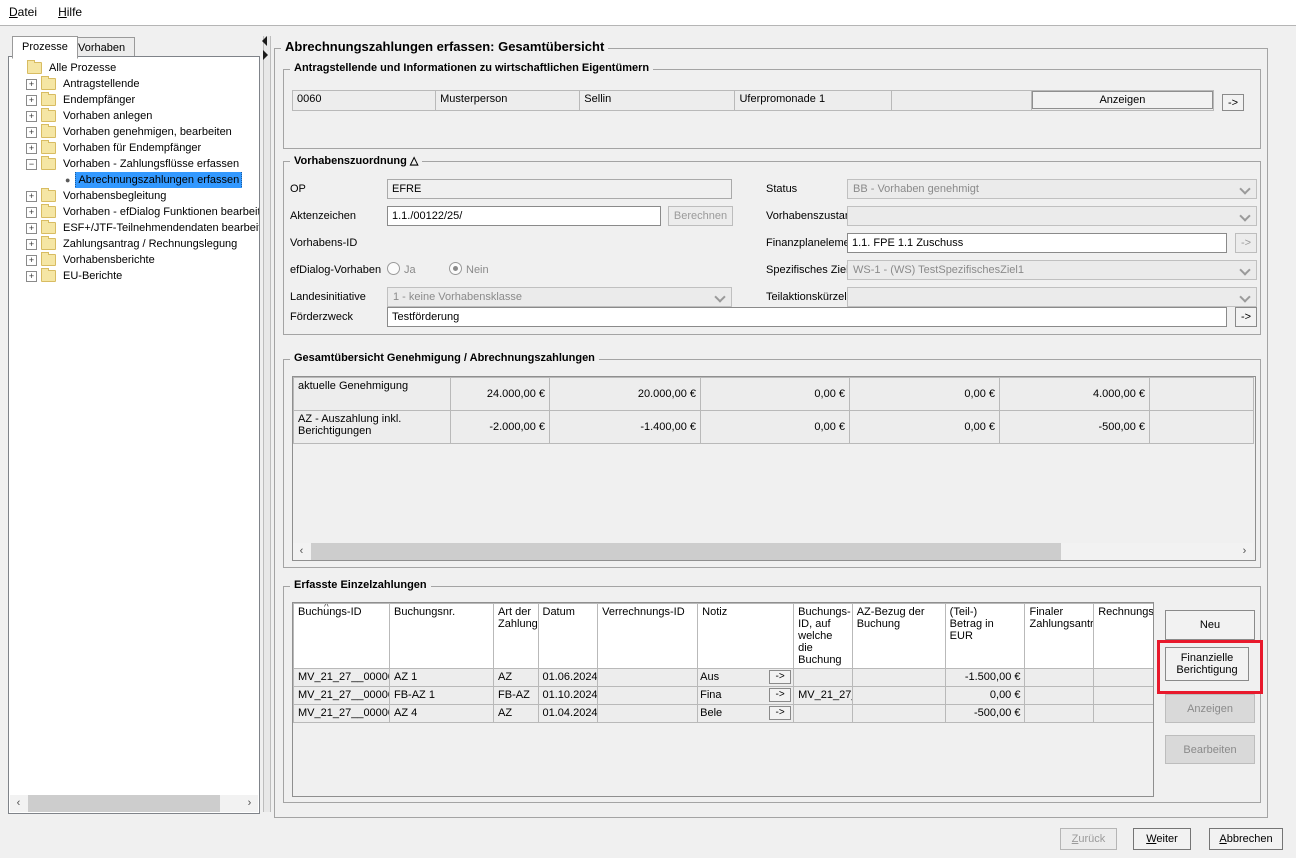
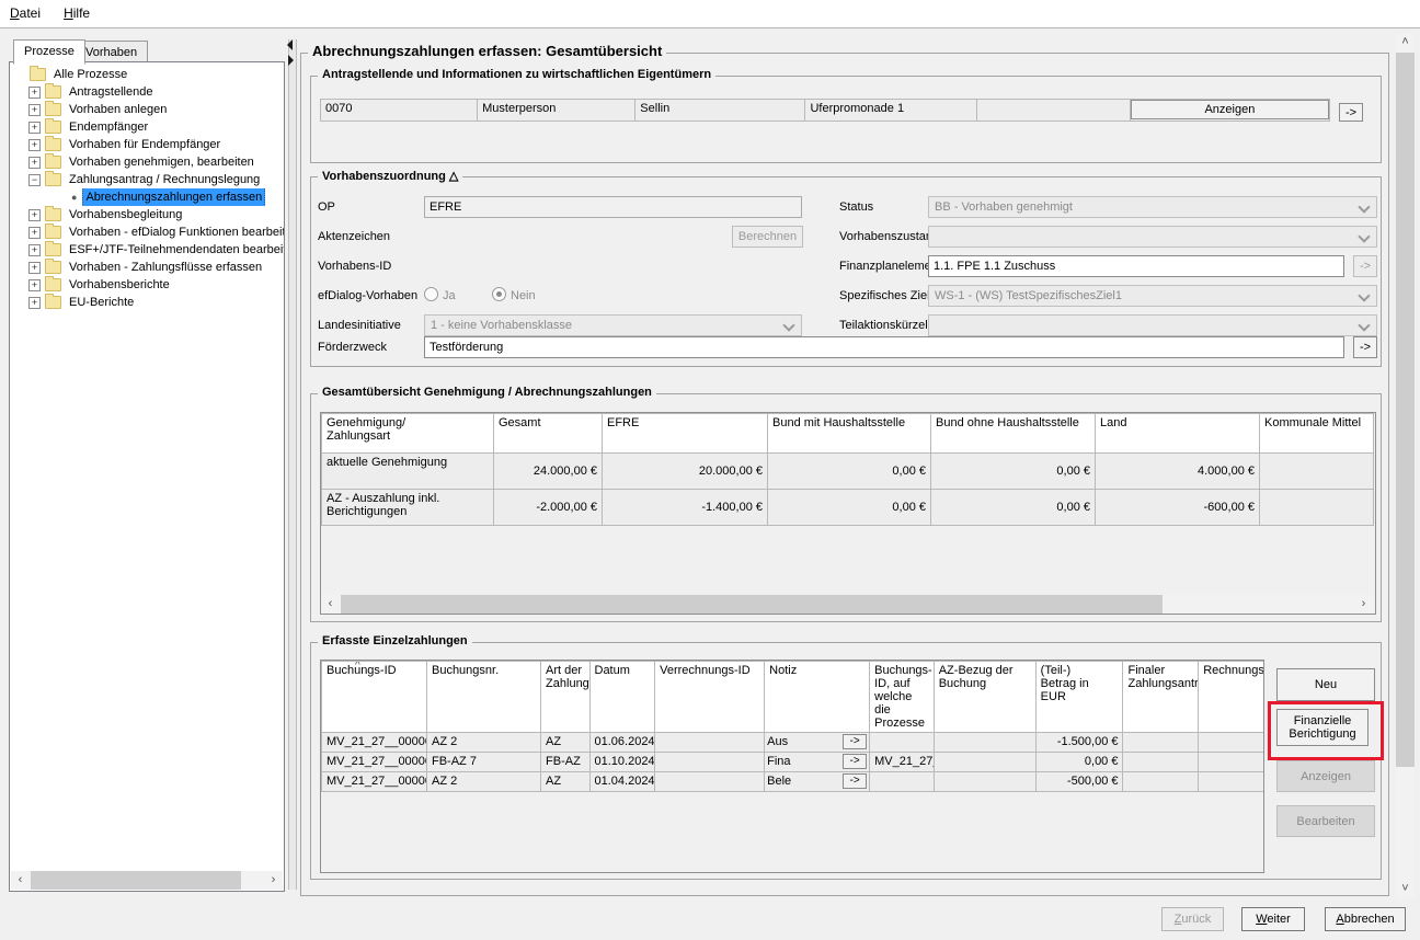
  Datei
  Hilfe
  Prozesse
  Vorhaben
  Alle Prozesse
  +
  Antragstellende
  +
- Endempfänger
+ Vorhaben anlegen
  +
- Vorhaben anlegen
+ Endempfänger
  +
- Vorhaben genehmigen, bearbeiten
+ Vorhaben für Endempfänger
  +
- Vorhaben für Endempfänger
+ Vorhaben genehmigen, bearbeiten
  −
- Vorhaben - Zahlungsflüsse erfassen
+ Zahlungsantrag / Rechnungslegung
  ●
  Abrechnungszahlungen erfassen
  +
  Vorhabensbegleitung
  +
  Vorhaben - efDialog Funktionen bearbeit
  +
  ESF+/JTF-Teilnehmendendaten bearbei
  +
- Zahlungsantrag / Rechnungslegung
+ Vorhaben - Zahlungsflüsse erfassen
  +
  Vorhabensberichte
  +
  EU-Berichte
  ‹
  ›
  Abrechnungszahlungen erfassen: Gesamtübersicht
  Antragstellende und Informationen zu wirtschaftlichen Eigentümern
- 0060	Musterperson	Sellin	Uferpromonade 1		Anzeigen
+ 0070	Musterperson	Sellin	Uferpromonade 1		Anzeigen
  ->
  Vorhabenszuordnung △
  OP
  EFRE
  Aktenzeichen
- 1.1./00122/25/
  Berechnen
  Vorhabens-ID
  efDialog-Vorhaben
  Ja
  Nein
  Landesinitiative
  1 - keine Vorhabensklasse
  Förderzweck
  Testförderung
  ->
  Status
  BB - Vorhaben genehmigt
  Vorhabenszusta
  Finanzplanelem
  1.1. FPE 1.1 Zuschuss
  ->
  Spezifisches Zie
  WS-1 - (WS) TestSpezifischesZiel1
  Teilaktionskürzel
  Gesamtübersicht Genehmigung / Abrechnungszahlungen
+ Genehmigung/ Zahlungsart	Gesamt	EFRE	Bund mit Haushaltsstelle	Bund ohne Haushaltsstelle	Land	Kommunale Mittel
  aktuelle Genehmigung	24.000,00 €	20.000,00 €	0,00 €	0,00 €	4.000,00 €
- AZ - Auszahlung inkl. Berichtigungen	-2.000,00 €	-1.400,00 €	0,00 €	0,00 €	-500,00 €
+ AZ - Auszahlung inkl. Berichtigungen	-2.000,00 €	-1.400,00 €	0,00 €	0,00 €	-600,00 €
  ‹
  ›
  Erfasste Einzelzahlungen
- ^Buchungs-ID	Buchungsnr.	Art der Zahlung	Datum	Verrechnungs-ID	Notiz	Buchungs-ID, auf welche die Buchung	AZ-Bezug der Buchung	(Teil-) Betrag in EUR	Finaler Zahlungsantr	Rechnungs
+ ^Buchungs-ID	Buchungsnr.	Art der Zahlung	Datum	Verrechnungs-ID	Notiz	Buchungs-ID, auf welche die Prozesse	AZ-Bezug der Buchung	(Teil-) Betrag in EUR	Finaler Zahlungsantr	Rechnungs
- MV_21_27__0000	AZ 1	AZ	01.06.2024		Aus ->			-1.500,00 €
+ MV_21_27__0000	AZ 2	AZ	01.06.2024		Aus ->			-1.500,00 €
- MV_21_27__0000	FB-AZ 1	FB-AZ	01.10.2024		Fina ->	MV_21_27		0,00 €
+ MV_21_27__0000	FB-AZ 7	FB-AZ	01.10.2024		Fina ->	MV_21_27		0,00 €
- MV_21_27__0000	AZ 4	AZ	01.04.2024		Bele ->			-500,00 €
+ MV_21_27__0000	AZ 2	AZ	01.04.2024		Bele ->			-500,00 €
  Neu
  Finanzielle Berichtigung
  Anzeigen
  Bearbeiten
+ ˄
+ ˅
  Zurück
  Weiter
  Abbrechen
